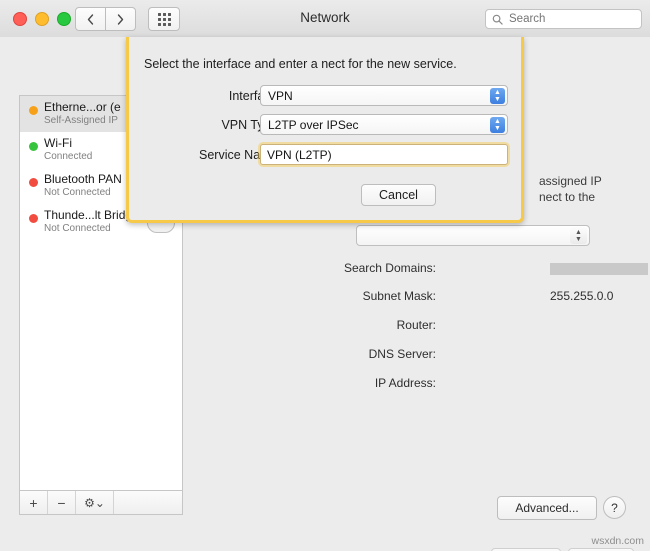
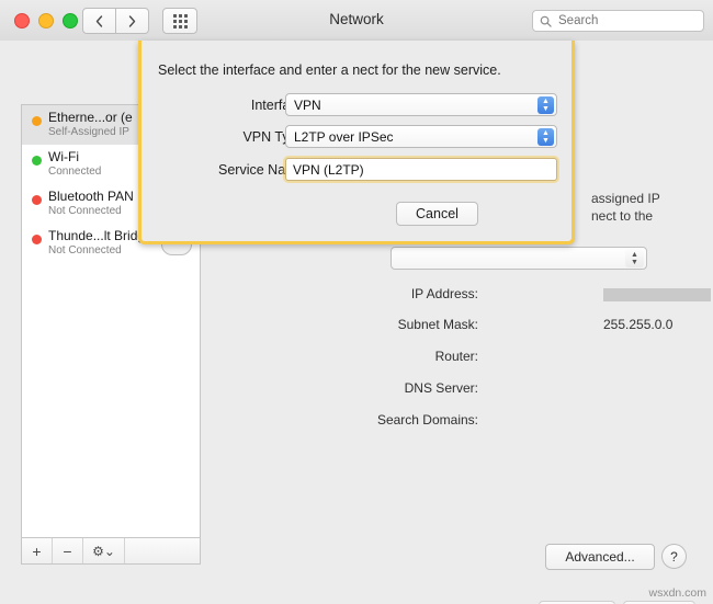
  Network
  Search
  Etherne...or (e
  Self-Assigned IP
  Wi-Fi
  Connected
  Bluetooth PAN
  Not Connected
  Thunde...lt Brid
  Not Connected
  +
  −
  ⚙⌄
  assigned IP
  nect to the
- Search Domains:
+ IP Address:
  Subnet Mask:
  255.255.0.0
  Router:
  DNS Server:
- IP Address:
+ Search Domains:
  Advanced...
  ?
  Select the interface and enter a nect for the new service.
  VPN
  L2TP over IPSec
  Service Na
  VPN (L2TP)
  Cancel
  wsxdn.com
